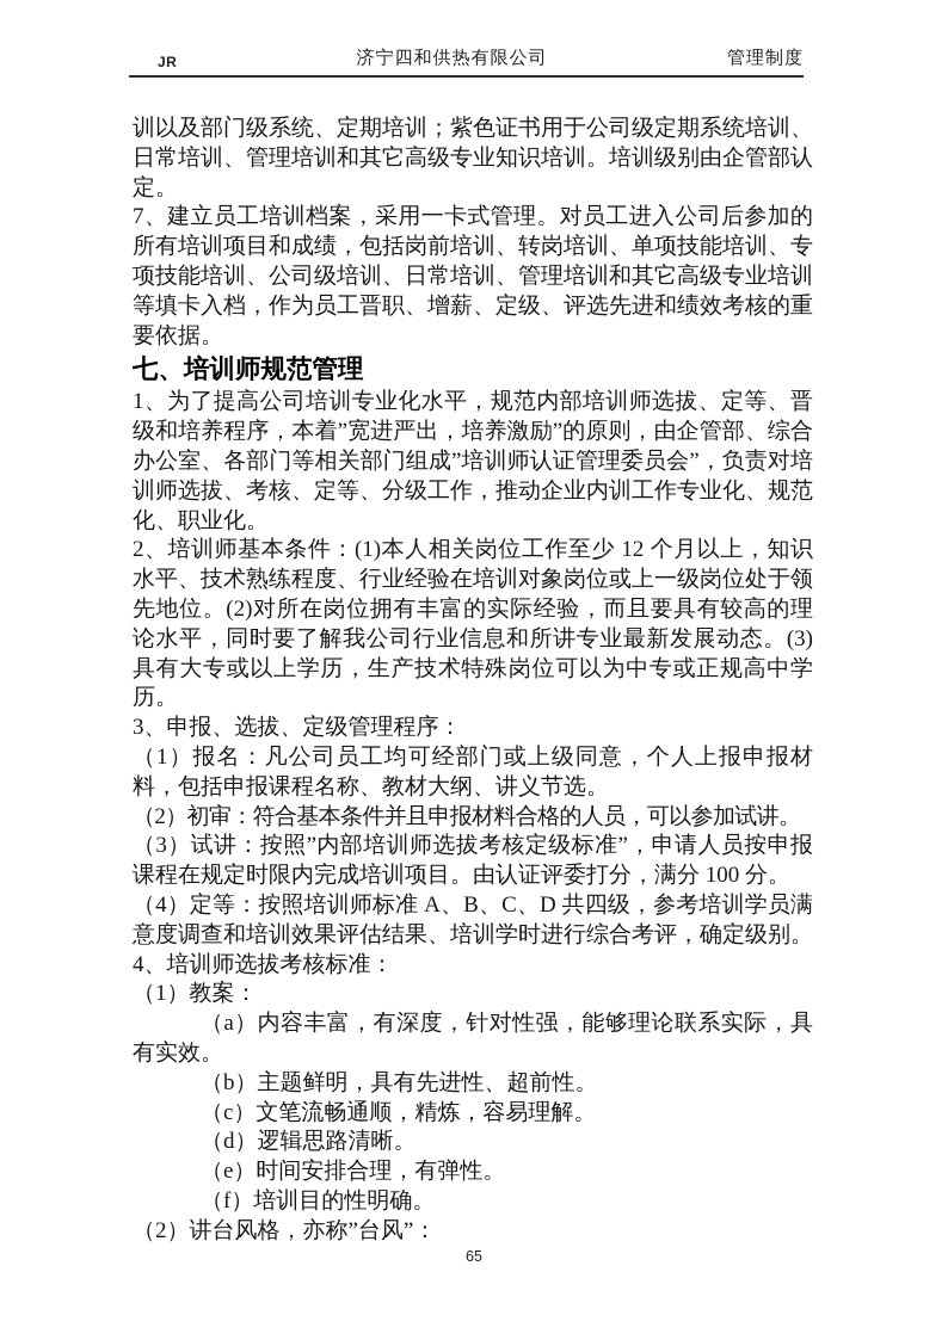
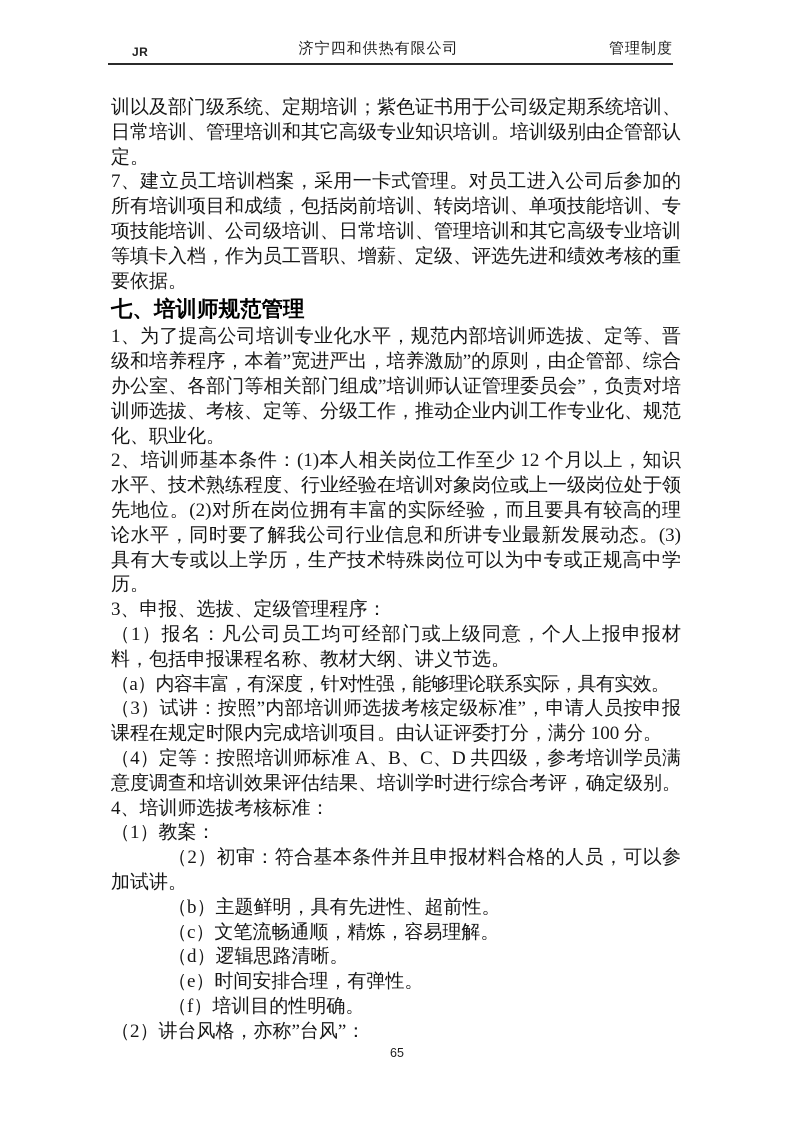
  JR
  济宁四和供热有限公司
  管理制度
  训以及部门级系统、定期培训；紫色证书用于公司级定期系统培训、日常培训、管理培训和其它高级专业知识培训。培训级别由企管部认定。
  7、建立员工培训档案，采用一卡式管理。对员工进入公司后参加的所有培训项目和成绩，包括岗前培训、转岗培训、单项技能培训、专项技能培训、公司级培训、日常培训、管理培训和其它高级专业培训等填卡入档，作为员工晋职、增薪、定级、评选先进和绩效考核的重要依据。
  七、培训师规范管理
  1、为了提高公司培训专业化水平，规范内部培训师选拔、定等、晋级和培养程序，本着”宽进严出，培养激励”的原则，由企管部、综合办公室、各部门等相关部门组成”培训师认证管理委员会”，负责对培训师选拔、考核、定等、分级工作，推动企业内训工作专业化、规范化、职业化。
  2、培训师基本条件：(1)本人相关岗位工作至少 12 个月以上，知识水平、技术熟练程度、行业经验在培训对象岗位或上一级岗位处于领先地位。(2)对所在岗位拥有丰富的实际经验，而且要具有较高的理论水平，同时要了解我公司行业信息和所讲专业最新发展动态。(3)具有大专或以上学历，生产技术特殊岗位可以为中专或正规高中学历。
  3、申报、选拔、定级管理程序：
  （1）报名：凡公司员工均可经部门或上级同意，个人上报申报材料，包括申报课程名称、教材大纲、讲义节选。
- （2）初审：符合基本条件并且申报材料合格的人员，可以参加试讲。
+ （a）内容丰富，有深度，针对性强，能够理论联系实际，具有实效。
  （3）试讲：按照”内部培训师选拔考核定级标准”，申请人员按申报课程在规定时限内完成培训项目。由认证评委打分，满分 100 分。
  （4）定等：按照培训师标准 A、B、C、D 共四级，参考培训学员满意度调查和培训效果评估结果、培训学时进行综合考评，确定级别。
  4、培训师选拔考核标准：
  （1）教案：
- （a）内容丰富，有深度，针对性强，能够理论联系实际，具有实效。
+ （2）初审：符合基本条件并且申报材料合格的人员，可以参加试讲。
  （b）主题鲜明，具有先进性、超前性。
  （c）文笔流畅通顺，精炼，容易理解。
  （d）逻辑思路清晰。
  （e）时间安排合理，有弹性。
  （f）培训目的性明确。
  （2）讲台风格，亦称”台风”：
  65
